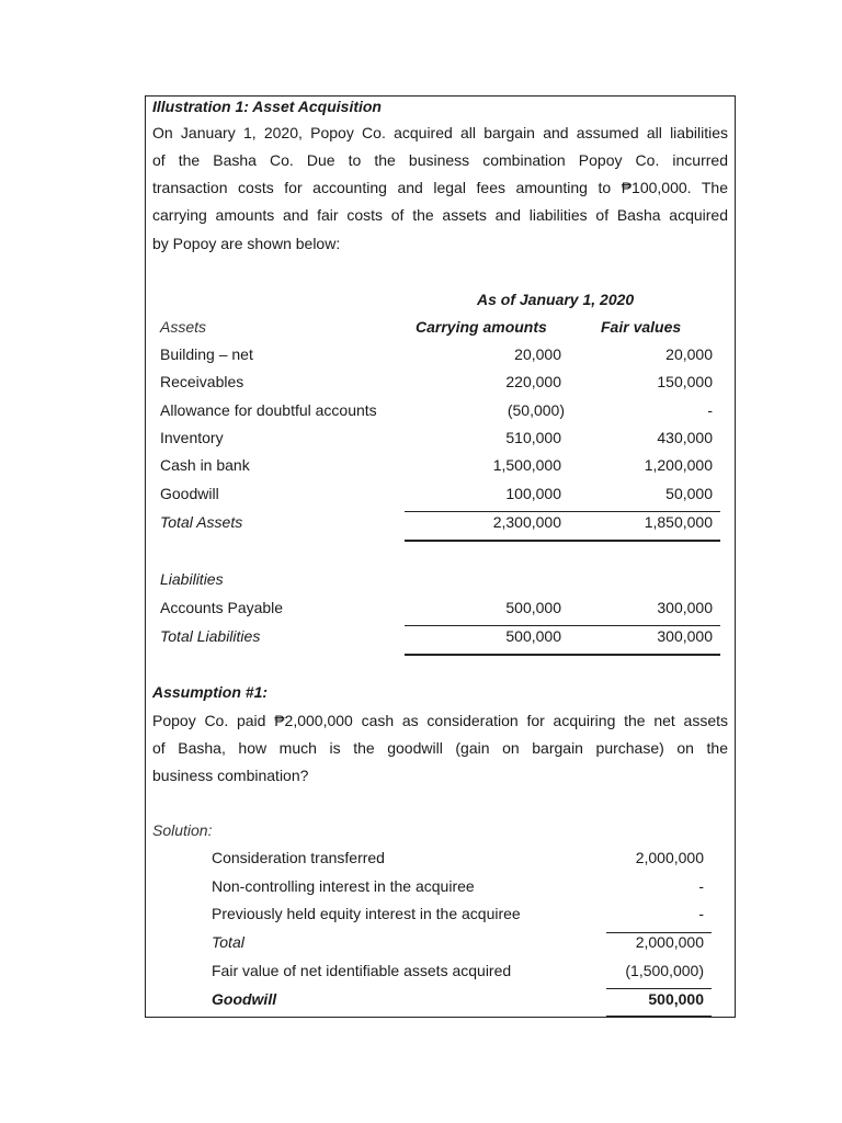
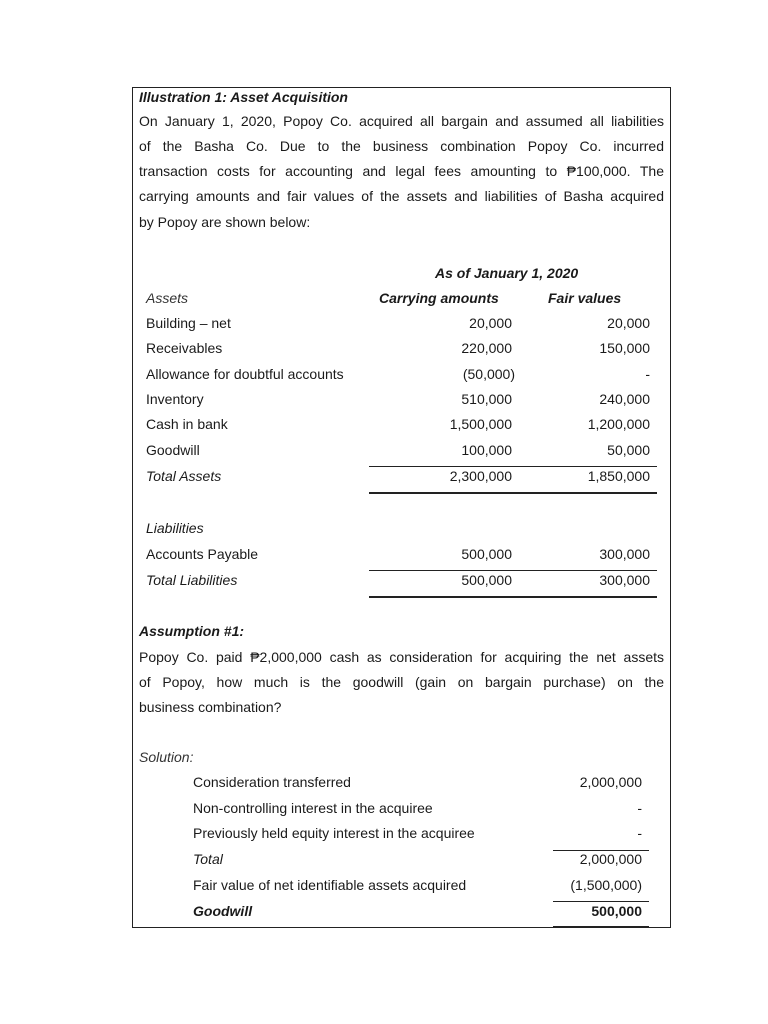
  Illustration 1: Asset Acquisition
  On January 1, 2020, Popoy Co. acquired all bargain and assumed all liabilities
  of the Basha Co. Due to the business combination Popoy Co. incurred
  transaction costs for accounting and legal fees amounting to ₱100,000. The
- carrying amounts and fair costs of the assets and liabilities of Basha acquired
+ carrying amounts and fair values of the assets and liabilities of Basha acquired
  by Popoy are shown below:
  As of January 1, 2020
  Assets
  Carrying amounts
  Fair values
  Building – net
  20,000
  20,000
  Receivables
  220,000
  150,000
  Allowance for doubtful accounts
  (50,000)
  -
  Inventory
  510,000
- 430,000
+ 240,000
  Cash in bank
  1,500,000
  1,200,000
  Goodwill
  100,000
  50,000
  Total Assets
  2,300,000
  1,850,000
  Liabilities
  Accounts Payable
  500,000
  300,000
  Total Liabilities
  500,000
  300,000
  Assumption #1:
  Popoy Co. paid ₱2,000,000 cash as consideration for acquiring the net assets
- of Basha, how much is the goodwill (gain on bargain purchase) on the
+ of Popoy, how much is the goodwill (gain on bargain purchase) on the
  business combination?
  Solution:
  Consideration transferred
  2,000,000
  Non-controlling interest in the acquiree
  -
  Previously held equity interest in the acquiree
  -
  Total
  2,000,000
  Fair value of net identifiable assets acquired
  (1,500,000)
  Goodwill
  500,000
